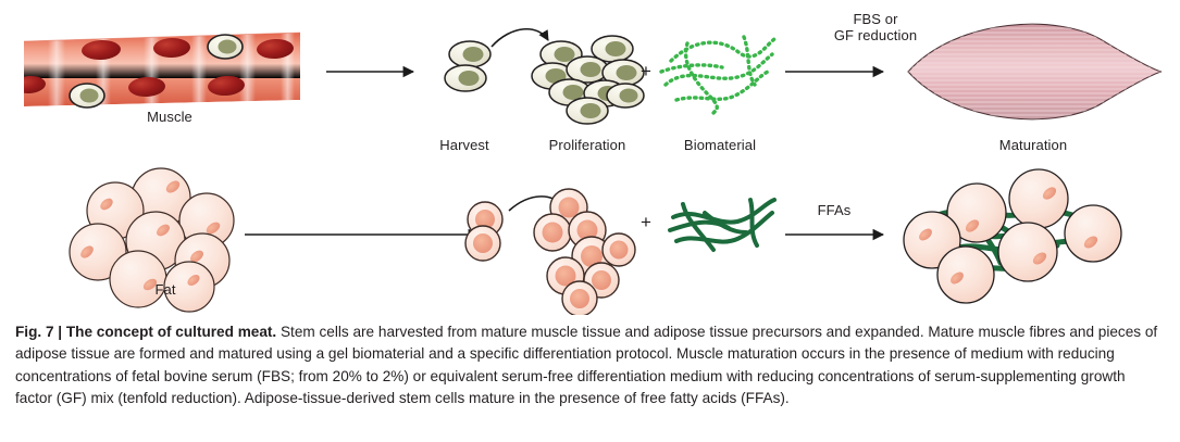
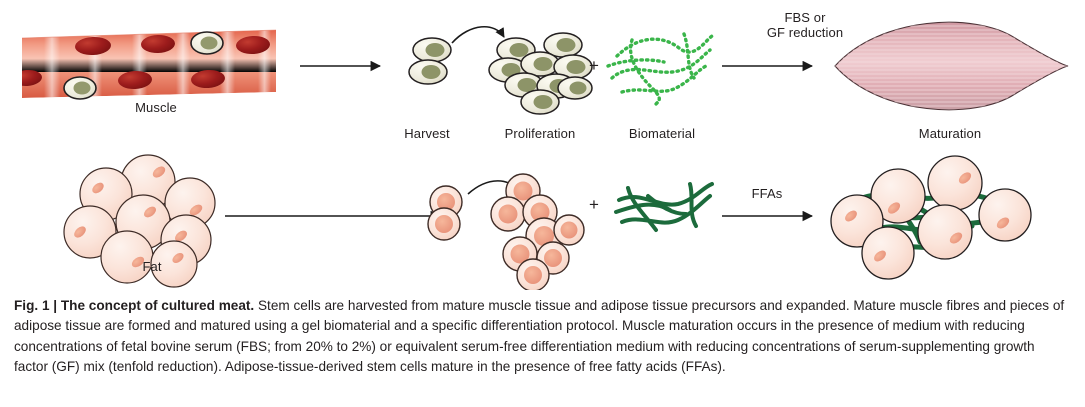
  +
  +
  Muscle
  Harvest
  Proliferation
  Biomaterial
  Maturation
  FBS or
  GF reduction
  Fat
  FFAs
- Fig. 7 | The concept of cultured meat. Stem cells are harvested from mature muscle tissue and adipose tissue precursors and expanded. Mature muscle fibres and pieces of adipose tissue are formed and matured using a gel biomaterial and a specific differentiation protocol. Muscle maturation occurs in the presence of medium with reducing concentrations of fetal bovine serum (FBS; from 20% to 2%) or equivalent serum-free differentiation medium with reducing concentrations of serum-supplementing growth factor (GF) mix (tenfold reduction). Adipose-tissue-derived stem cells mature in the presence of free fatty acids (FFAs).
+ Fig. 1 | The concept of cultured meat. Stem cells are harvested from mature muscle tissue and adipose tissue precursors and expanded. Mature muscle fibres and pieces of adipose tissue are formed and matured using a gel biomaterial and a specific differentiation protocol. Muscle maturation occurs in the presence of medium with reducing concentrations of fetal bovine serum (FBS; from 20% to 2%) or equivalent serum-free differentiation medium with reducing concentrations of serum-supplementing growth factor (GF) mix (tenfold reduction). Adipose-tissue-derived stem cells mature in the presence of free fatty acids (FFAs).
